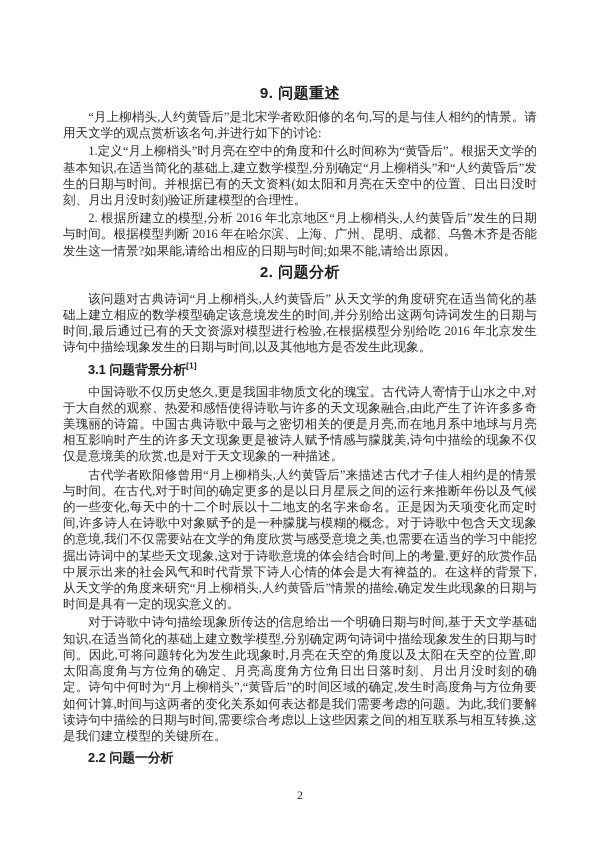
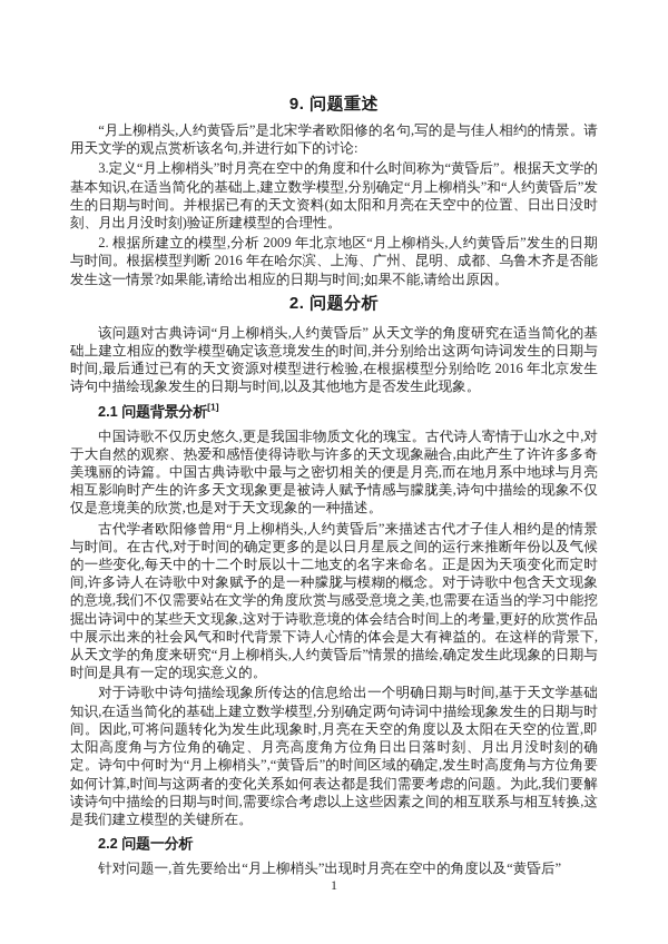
  9. 问题重述
  “月上柳梢头,人约黄昏后”是北宋学者欧阳修的名句,写的是与佳人相约的情景。请用天文学的观点赏析该名句,并进行如下的讨论:
- 1.定义“月上柳梢头”时月亮在空中的角度和什么时间称为“黄昏后”。根据天文学的基本知识,在适当简化的基础上,建立数学模型,分别确定“月上柳梢头”和“人约黄昏后”发生的日期与时间。并根据已有的天文资料(如太阳和月亮在天空中的位置、日出日没时刻、月出月没时刻)验证所建模型的合理性。
+ 3.定义“月上柳梢头”时月亮在空中的角度和什么时间称为“黄昏后”。根据天文学的基本知识,在适当简化的基础上,建立数学模型,分别确定“月上柳梢头”和“人约黄昏后”发生的日期与时间。并根据已有的天文资料(如太阳和月亮在天空中的位置、日出日没时刻、月出月没时刻)验证所建模型的合理性。
- 2. 根据所建立的模型,分析 2016 年北京地区“月上柳梢头,人约黄昏后”发生的日期与时间。根据模型判断 2016 年在哈尔滨、上海、广州、昆明、成都、乌鲁木齐是否能发生这一情景?如果能,请给出相应的日期与时间;如果不能,请给出原因。
+ 2. 根据所建立的模型,分析 2009 年北京地区“月上柳梢头,人约黄昏后”发生的日期与时间。根据模型判断 2016 年在哈尔滨、上海、广州、昆明、成都、乌鲁木齐是否能发生这一情景?如果能,请给出相应的日期与时间;如果不能,请给出原因。
  2. 问题分析
  该问题对古典诗词“月上柳梢头,人约黄昏后” 从天文学的角度研究在适当简化的基础上建立相应的数学模型确定该意境发生的时间,并分别给出这两句诗词发生的日期与时间,最后通过已有的天文资源对模型进行检验,在根据模型分别给吃 2016 年北京发生诗句中描绘现象发生的日期与时间,以及其他地方是否发生此现象。
- 3.1 问题背景分析[1]
+ 2.1 问题背景分析[1]
  中国诗歌不仅历史悠久,更是我国非物质文化的瑰宝。古代诗人寄情于山水之中,对于大自然的观察、热爱和感悟使得诗歌与许多的天文现象融合,由此产生了许许多多奇美瑰丽的诗篇。中国古典诗歌中最与之密切相关的便是月亮,而在地月系中地球与月亮相互影响时产生的许多天文现象更是被诗人赋予情感与朦胧美,诗句中描绘的现象不仅仅是意境美的欣赏,也是对于天文现象的一种描述。
  古代学者欧阳修曾用“月上柳梢头,人约黄昏后”来描述古代才子佳人相约是的情景与时间。在古代,对于时间的确定更多的是以日月星辰之间的运行来推断年份以及气候的一些变化,每天中的十二个时辰以十二地支的名字来命名。正是因为天项变化而定时间,许多诗人在诗歌中对象赋予的是一种朦胧与模糊的概念。对于诗歌中包含天文现象的意境,我们不仅需要站在文学的角度欣赏与感受意境之美,也需要在适当的学习中能挖掘出诗词中的某些天文现象,这对于诗歌意境的体会结合时间上的考量,更好的欣赏作品中展示出来的社会风气和时代背景下诗人心情的体会是大有裨益的。在这样的背景下,从天文学的角度来研究“月上柳梢头,人约黄昏后”情景的描绘,确定发生此现象的日期与时间是具有一定的现实意义的。
  对于诗歌中诗句描绘现象所传达的信息给出一个明确日期与时间,基于天文学基础知识,在适当简化的基础上建立数学模型,分别确定两句诗词中描绘现象发生的日期与时间。因此,可将问题转化为发生此现象时,月亮在天空的角度以及太阳在天空的位置,即太阳高度角与方位角的确定、月亮高度角方位角日出日落时刻、月出月没时刻的确定。诗句中何时为“月上柳梢头”,“黄昏后”的时间区域的确定,发生时高度角与方位角要如何计算,时间与这两者的变化关系如何表达都是我们需要考虑的问题。为此,我们要解读诗句中描绘的日期与时间,需要综合考虑以上这些因素之间的相互联系与相互转换,这是我们建立模型的关键所在。
  2.2 问题一分析
+ 针对问题一,首先要给出“月上柳梢头”出现时月亮在空中的角度以及“黄昏后”
- 2
+ 1
